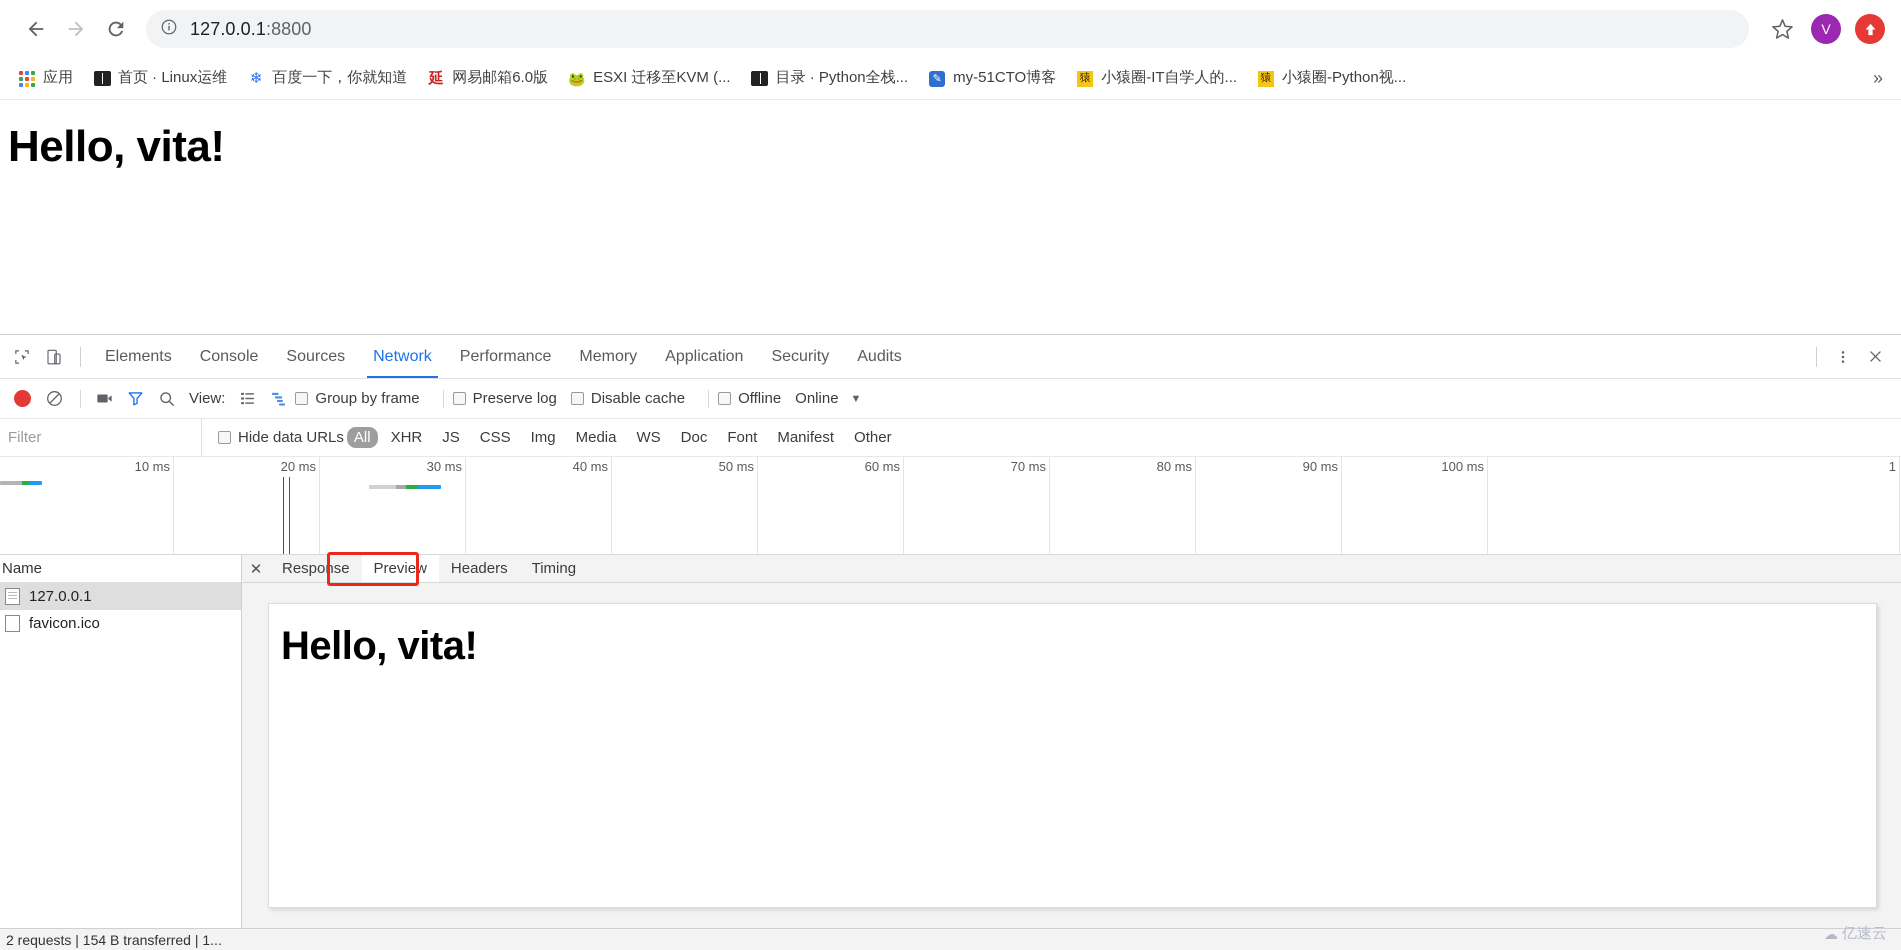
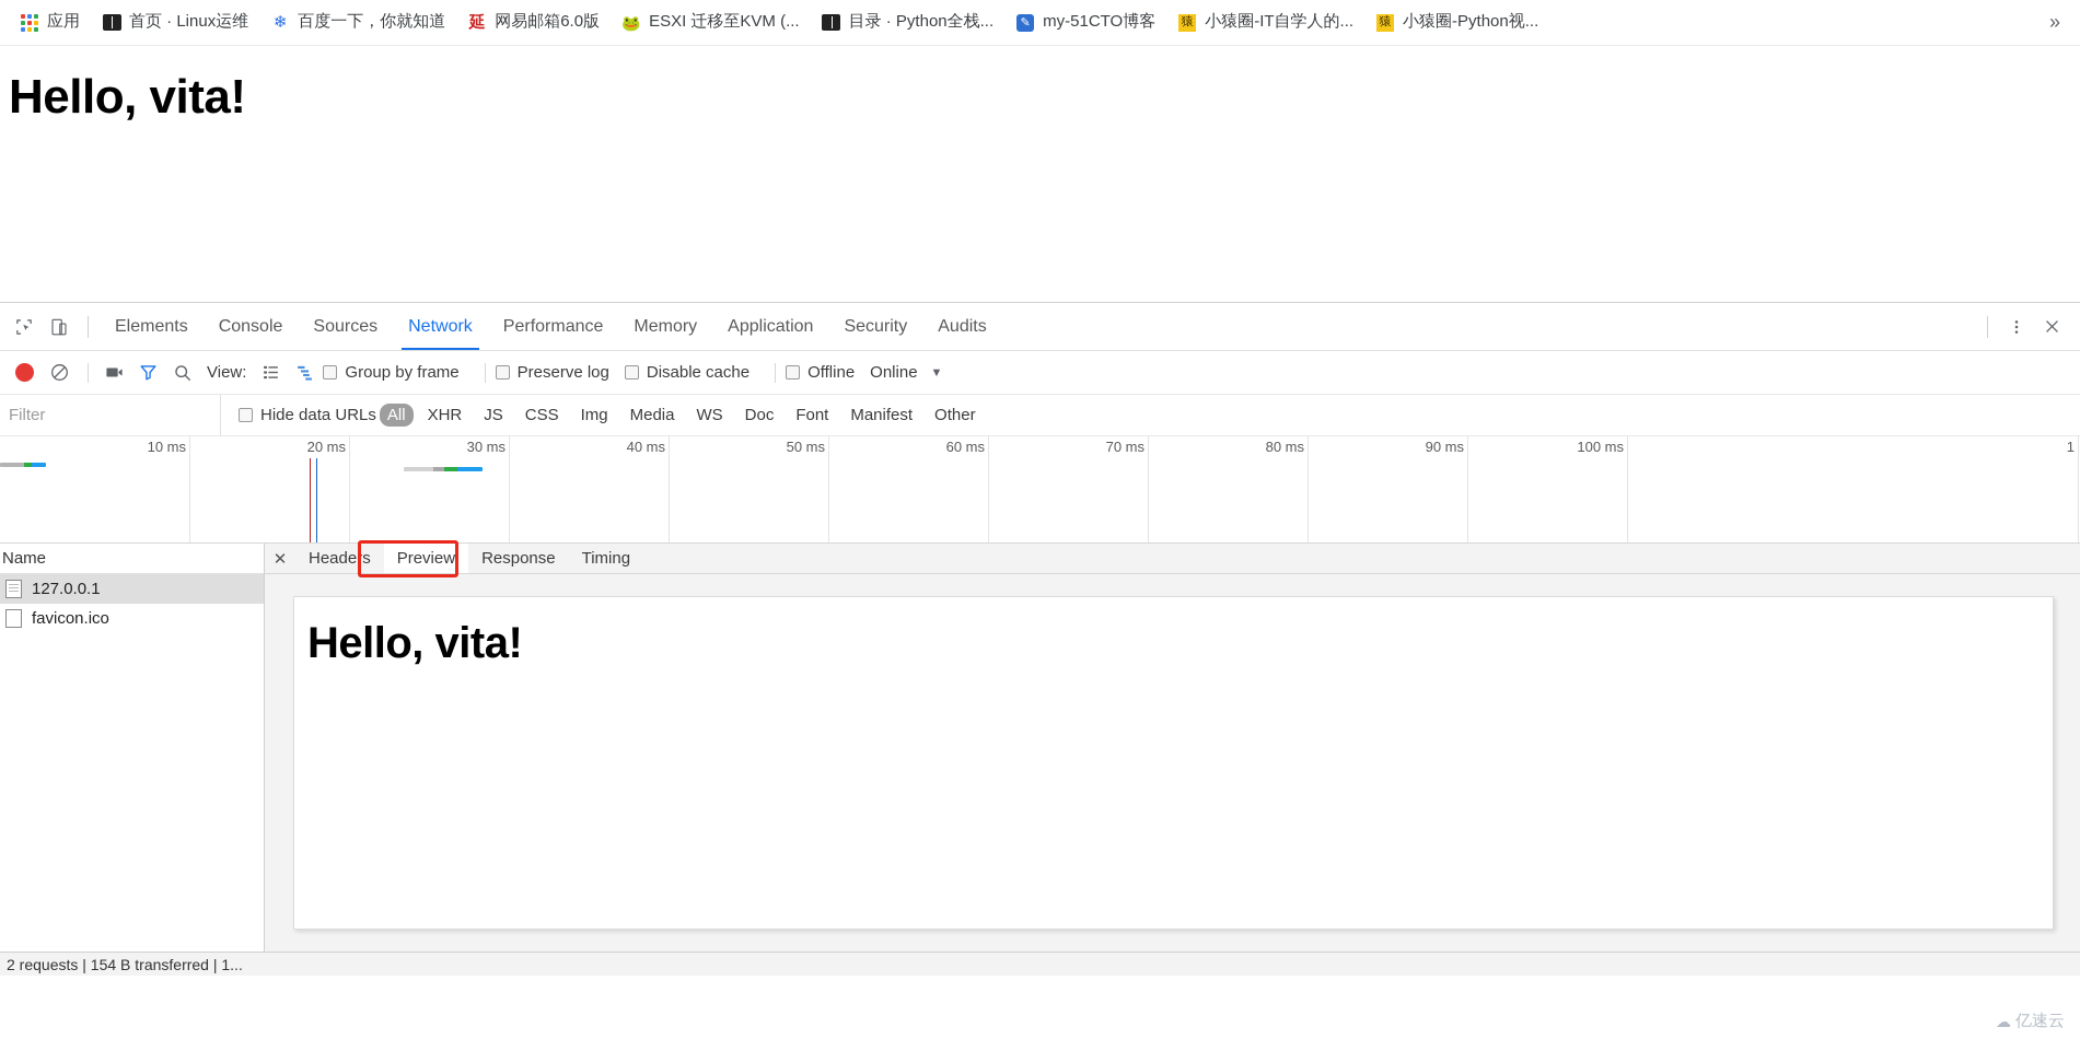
- 127.0.0.1:8800
- V
  应用
  首页 · Linux运维
  ❄
  百度一下，你就知道
  延
  网易邮箱6.0版
  🐸
  ESXI 迁移至KVM (...
  目录 · Python全栈...
  ✎
  my-51CTO博客
  猿
  小猿圈-IT自学人的...
  猿
  小猿圈-Python视...
  »
  Hello, vita!
  Elements
  Console
  Sources
  Network
  Performance
  Memory
  Application
  Security
  Audits
  View:
  Group by frame
  Preserve log
  Disable cache
  Offline
  Online
  ▼
  Filter
  Hide data URLs
  All
  XHR
  JS
  CSS
  Img
  Media
  WS
  Doc
  Font
  Manifest
  Other
  10 ms
  20 ms
  30 ms
  40 ms
  50 ms
  60 ms
  70 ms
  80 ms
  90 ms
  100 ms
  1
  Name
  127.0.0.1
  favicon.ico
  ✕
- Response
+ Headers
  Preview
- Headers
+ Response
  Timing
  Hello, vita!
  2 requests | 154 B transferred | 1...
  ☁
  亿速云
